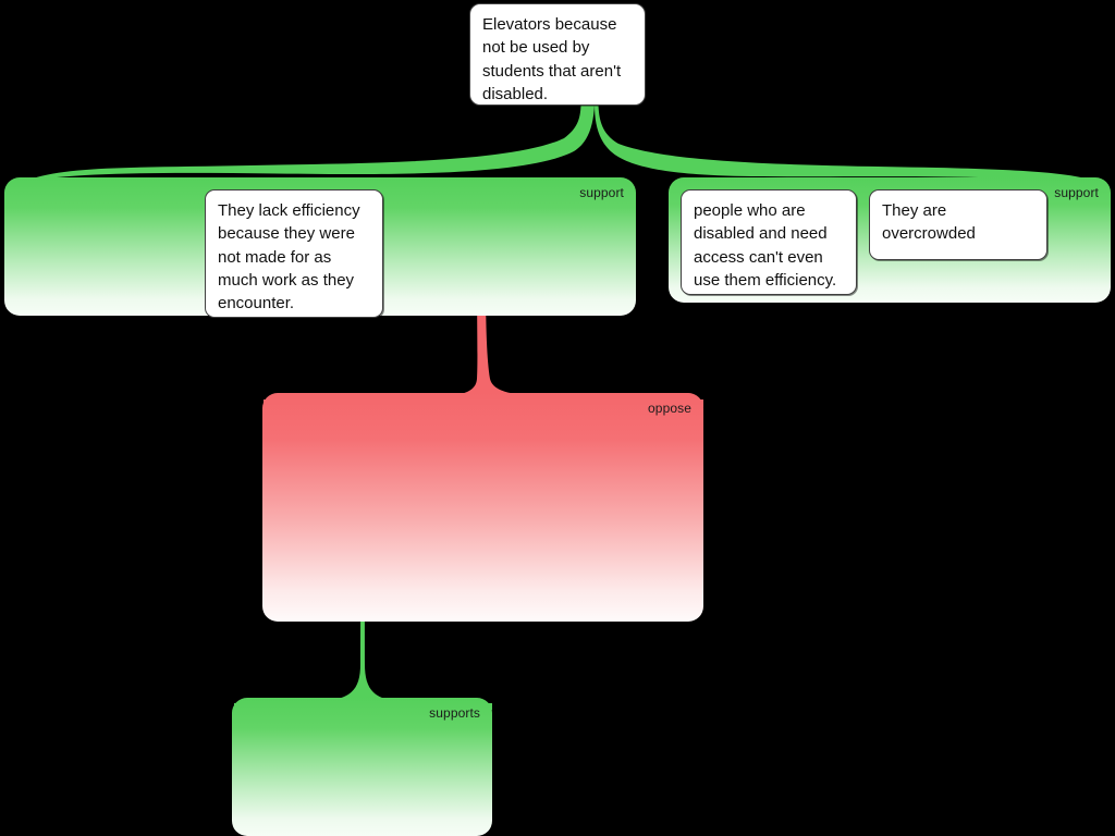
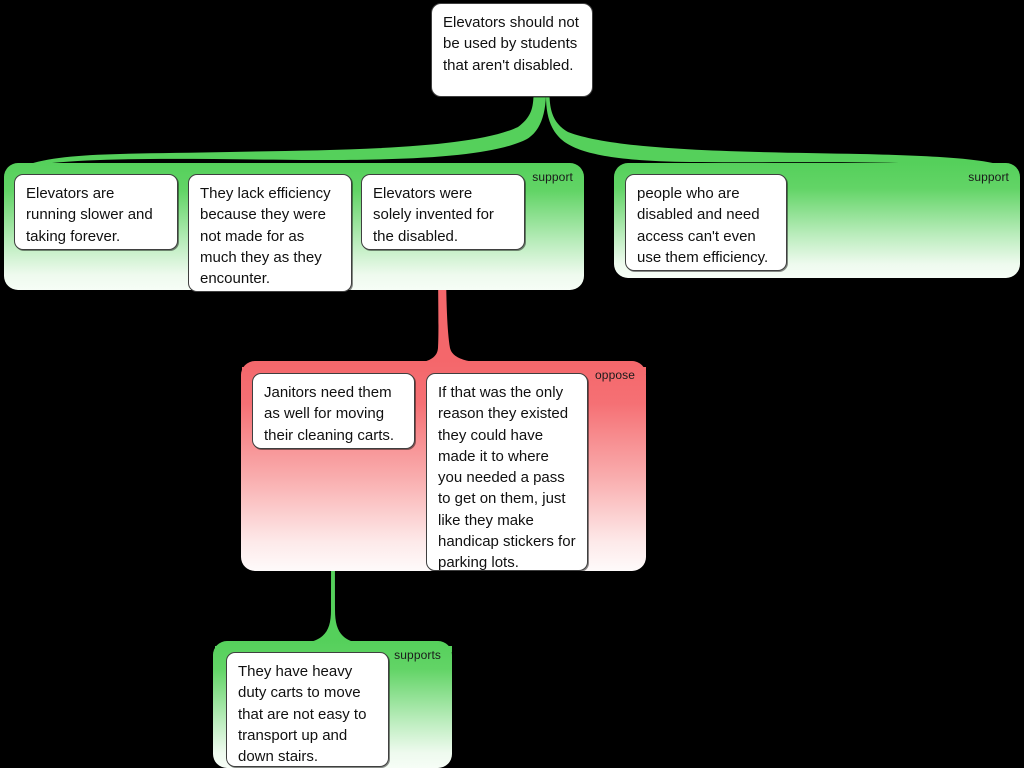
- Elevators because not be used by students that aren't disabled.
+ Elevators should not be used by students that aren't disabled.
  support
+ Elevators are running slower and taking forever.
- They lack efficiency because they were not made for as much work as they encounter.
+ They lack efficiency because they were not made for as much they as they encounter.
+ Elevators were solely invented for the disabled.
  support
  people who are disabled and need access can't even use them efficiency.
- They are overcrowded
  oppose
+ Janitors need them as well for moving their cleaning carts.
+ If that was the only reason they existed they could have made it to where you needed a pass to get on them, just like they make handicap stickers for parking lots.
  supports
+ They have heavy duty carts to move that are not easy to transport up and down stairs.
